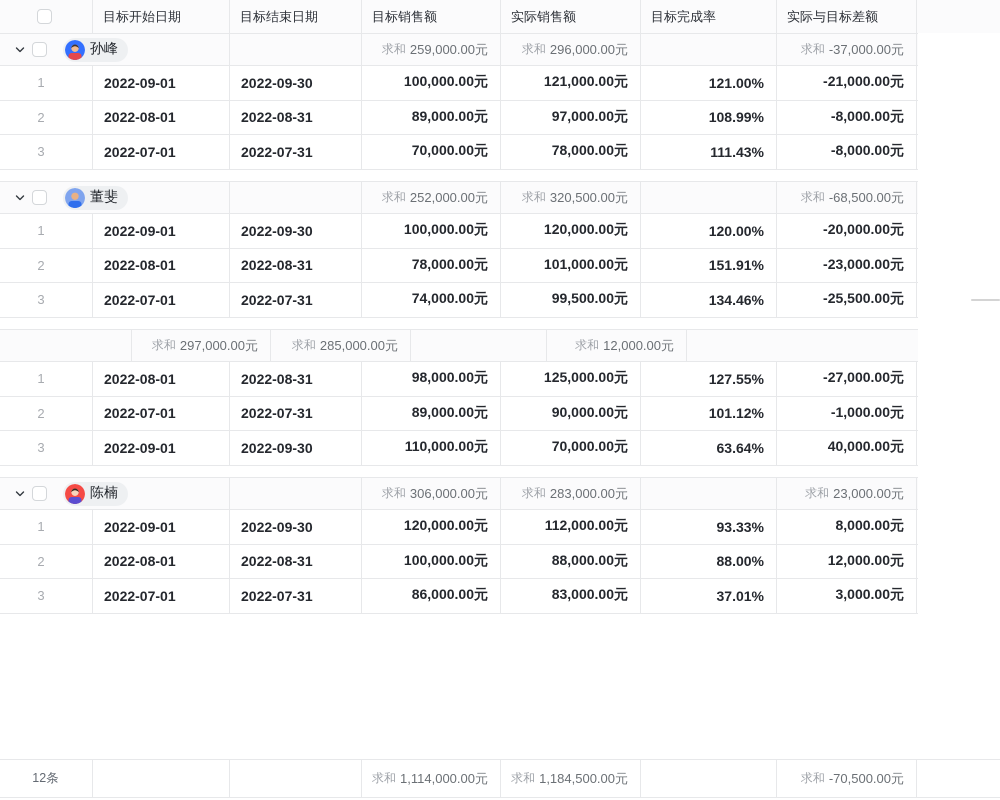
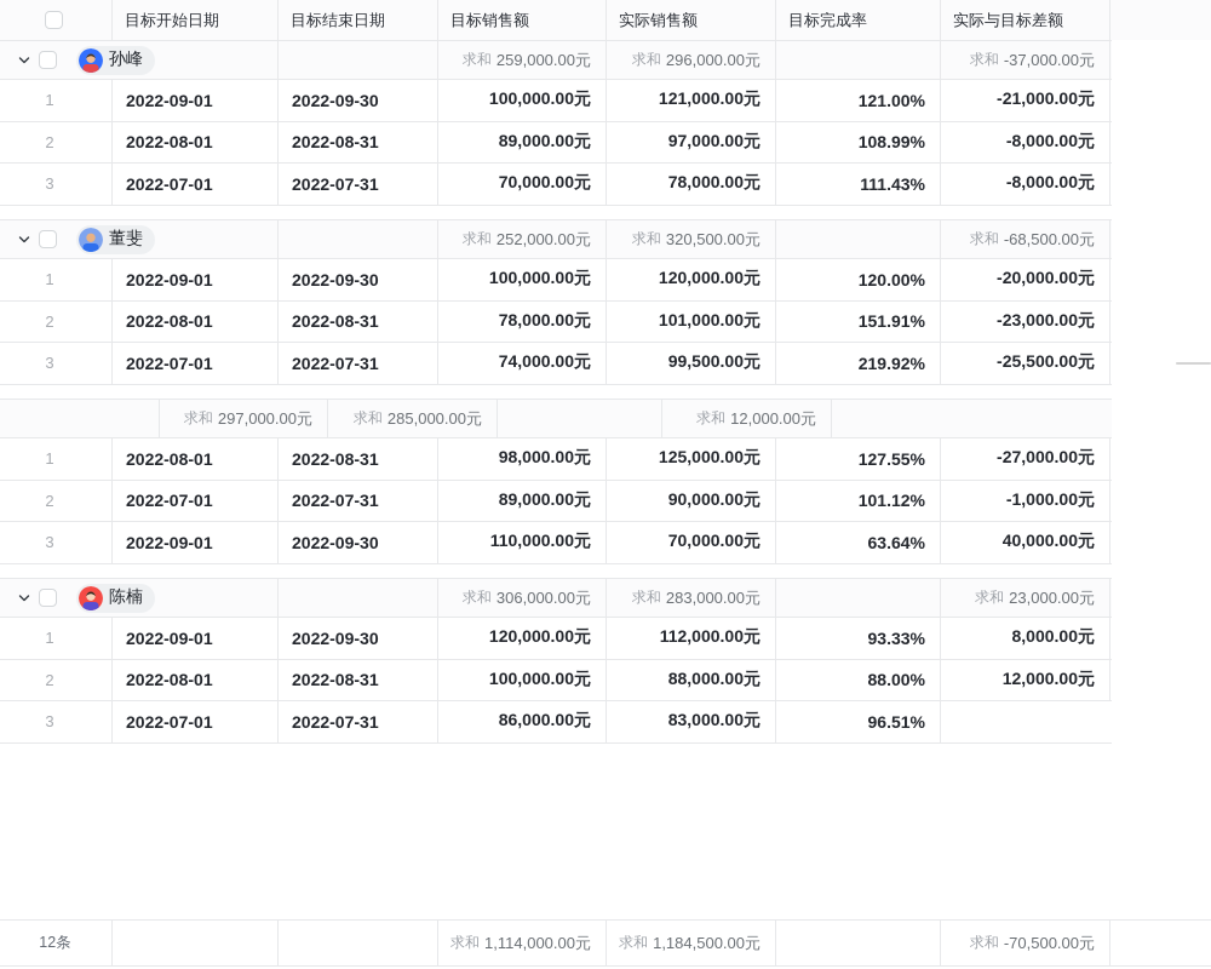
  目标开始日期
  目标结束日期
  目标销售额
  实际销售额
  目标完成率
  实际与目标差额
  孙峰
  求和
  259,000.00元
  求和
  296,000.00元
  求和
  -37,000.00元
  1
  2022-09-01
  2022-09-30
  100,000.00元
  121,000.00元
  121.00%
  -21,000.00元
  2
  2022-08-01
  2022-08-31
  89,000.00元
  97,000.00元
  108.99%
  -8,000.00元
  3
  2022-07-01
  2022-07-31
  70,000.00元
  78,000.00元
  111.43%
  -8,000.00元
  董斐
  求和
  252,000.00元
  求和
  320,500.00元
  求和
  -68,500.00元
  1
  2022-09-01
  2022-09-30
  100,000.00元
  120,000.00元
  120.00%
  -20,000.00元
  2
  2022-08-01
  2022-08-31
  78,000.00元
  101,000.00元
  151.91%
  -23,000.00元
  3
  2022-07-01
  2022-07-31
  74,000.00元
  99,500.00元
- 134.46%
+ 219.92%
  -25,500.00元
  求和
  297,000.00元
  求和
  285,000.00元
  求和
  12,000.00元
  1
  2022-08-01
  2022-08-31
  98,000.00元
  125,000.00元
  127.55%
  -27,000.00元
  2
  2022-07-01
  2022-07-31
  89,000.00元
  90,000.00元
  101.12%
  -1,000.00元
  3
  2022-09-01
  2022-09-30
  110,000.00元
  70,000.00元
  63.64%
  40,000.00元
  陈楠
  求和
  306,000.00元
  求和
  283,000.00元
  求和
  23,000.00元
  1
  2022-09-01
  2022-09-30
  120,000.00元
  112,000.00元
  93.33%
  8,000.00元
  2
  2022-08-01
  2022-08-31
  100,000.00元
  88,000.00元
  88.00%
  12,000.00元
  3
  2022-07-01
  2022-07-31
  86,000.00元
  83,000.00元
- 37.01%
+ 96.51%
- 3,000.00元
  12条
  求和
  1,114,000.00元
  求和
  1,184,500.00元
  求和
  -70,500.00元
